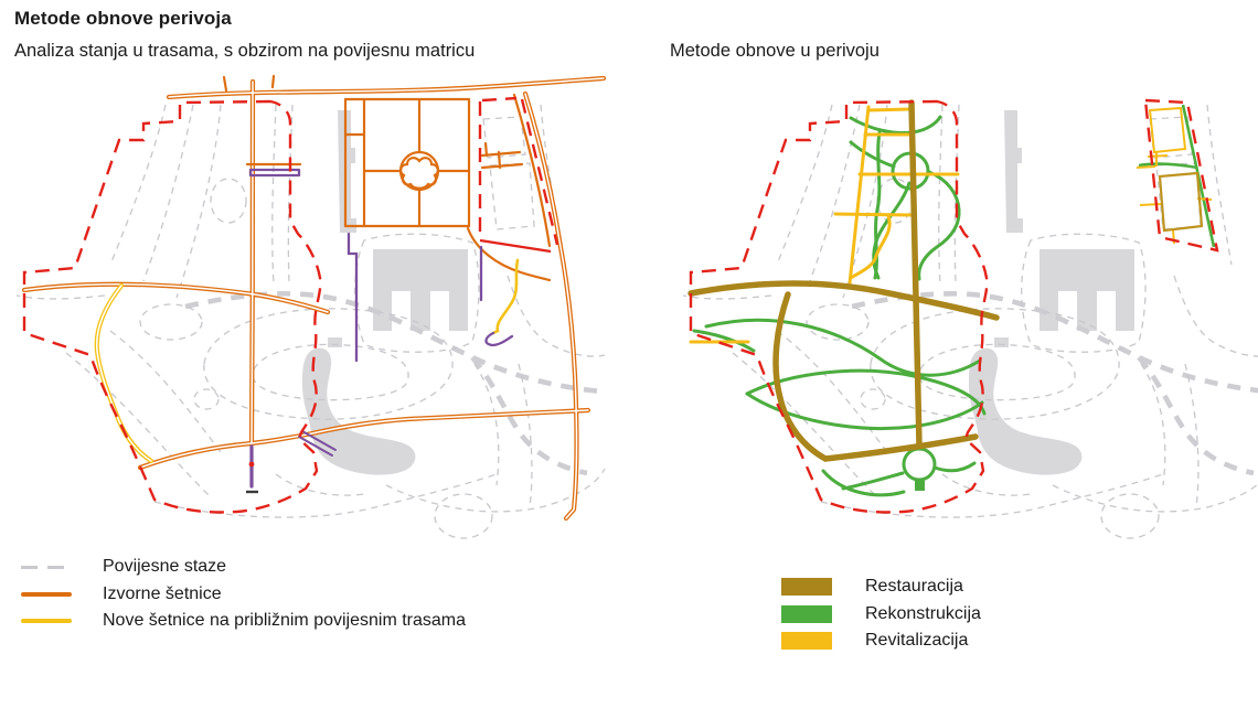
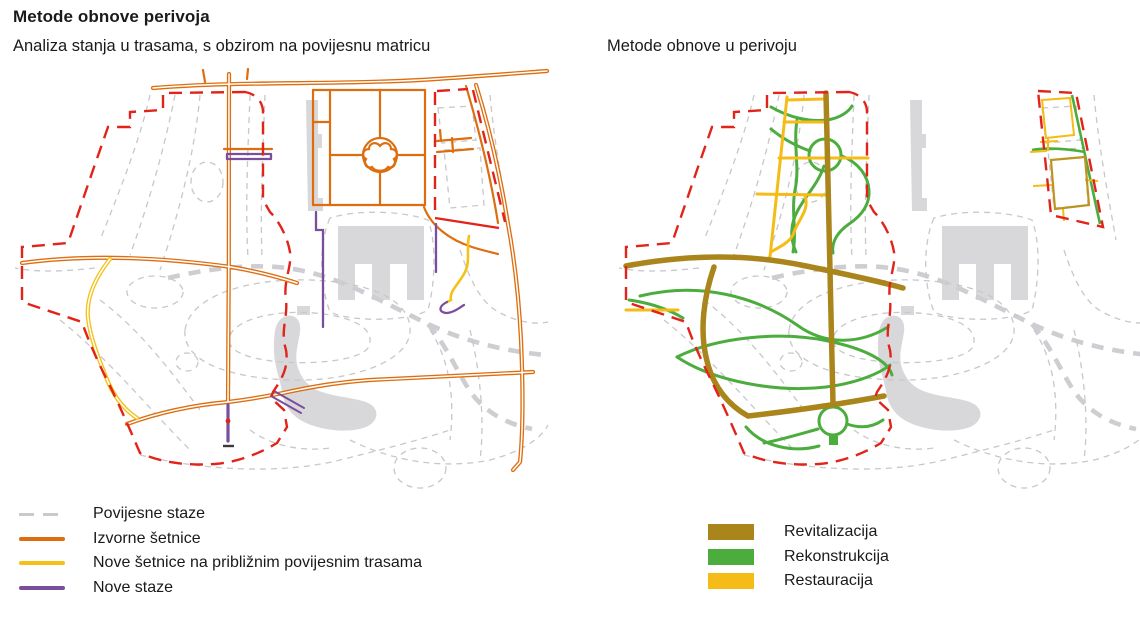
  Metode obnove perivoja
  Analiza stanja u trasama, s obzirom na povijesnu matricu
  Metode obnove u perivoju
  Povijesne staze
  Izvorne šetnice
  Nove šetnice na približnim povijesnim trasama
+ Nove staze
- Restauracija
+ Revitalizacija
  Rekonstrukcija
- Revitalizacija
+ Restauracija
